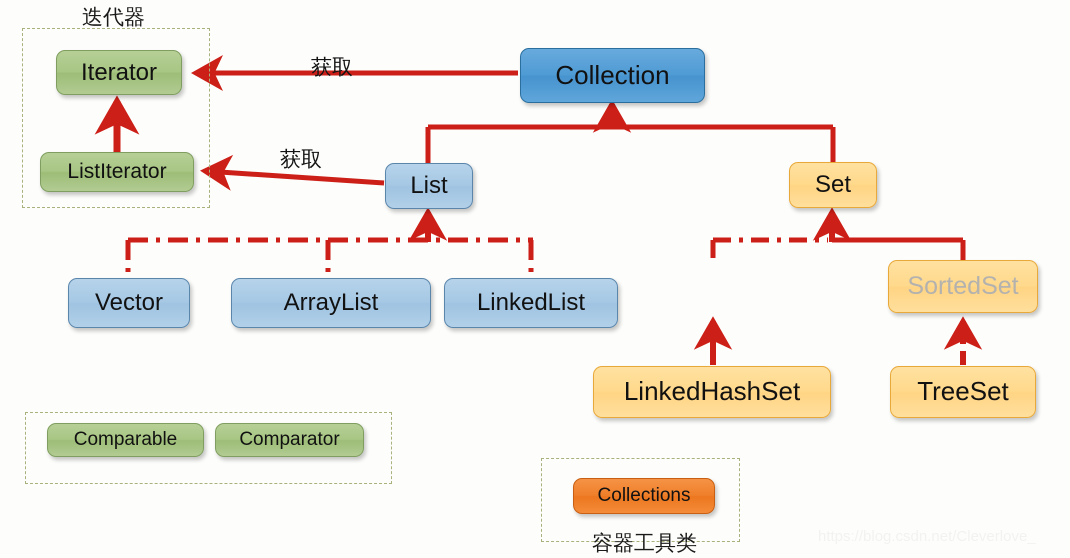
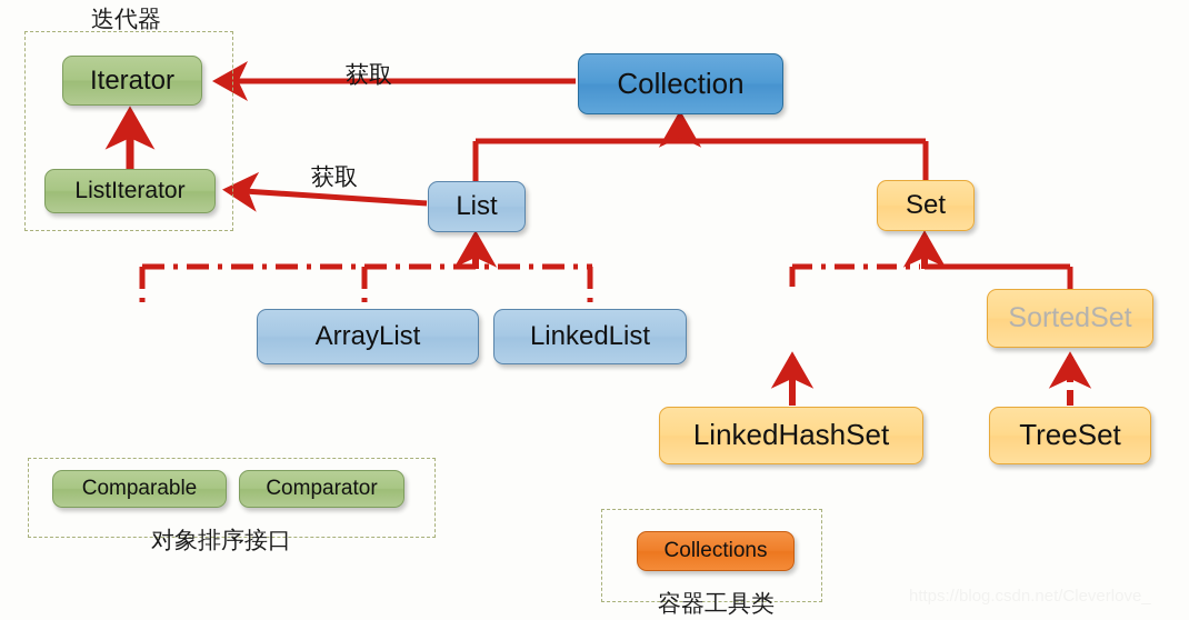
  Iterator
  ListIterator
  Collection
  List
  Set
- Vector
  ArrayList
  LinkedList
  SortedSet
  LinkedHashSet
  TreeSet
  Comparable
  Comparator
  Collections
  迭代器
+ 对象排序接口
  容器工具类
  获取
  获取
